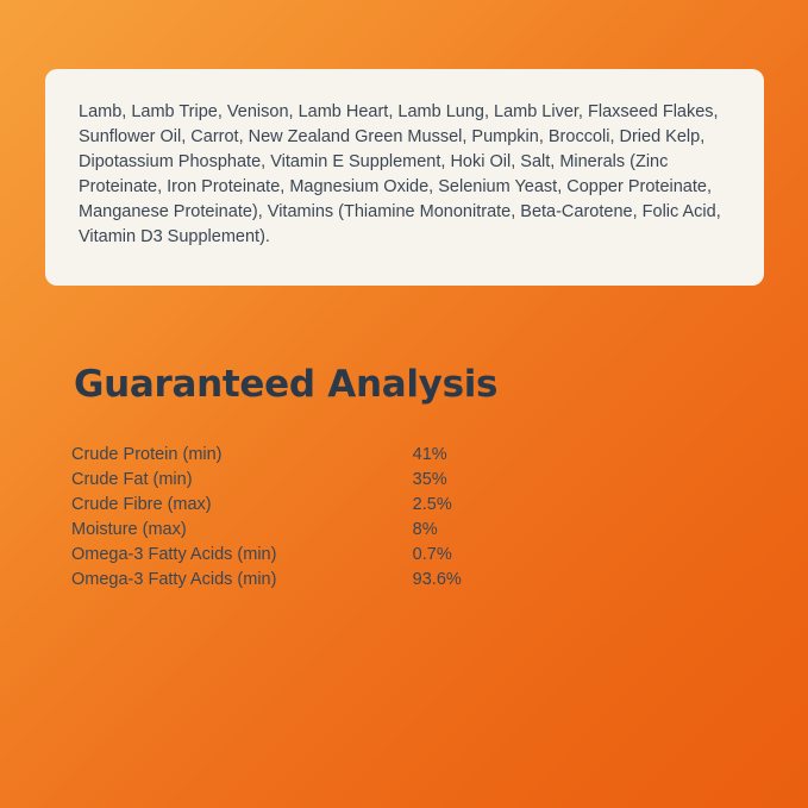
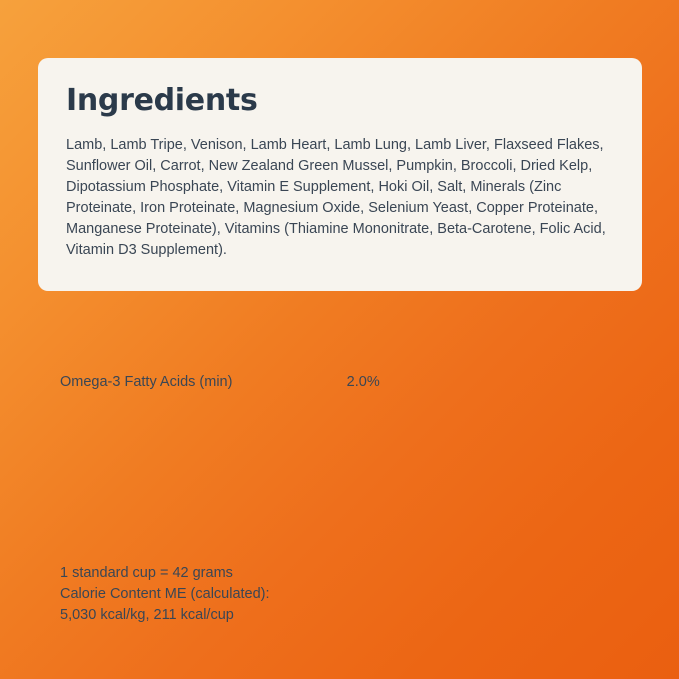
+ Ingredients
  Lamb, Lamb Tripe, Venison, Lamb Heart, Lamb Lung, Lamb Liver, Flaxseed Flakes, Sunflower Oil, Carrot, New Zealand Green Mussel, Pumpkin, Broccoli, Dried Kelp, Dipotassium Phosphate, Vitamin E Supplement, Hoki Oil, Salt, Minerals (Zinc Proteinate, Iron Proteinate, Magnesium Oxide, Selenium Yeast, Copper Proteinate, Manganese Proteinate), Vitamins (Thiamine Mononitrate, Beta-Carotene, Folic Acid, Vitamin D3 Supplement).
- Guaranteed Analysis
- Crude Protein (min)	41%
- Crude Fat (min)	35%
- Crude Fibre (max)	2.5%
- Moisture (max)	8%
- Omega-3 Fatty Acids (min)	0.7%
- Omega-3 Fatty Acids (min)	93.6%
+ Omega-3 Fatty Acids (min)	2.0%
+ 1 standard cup = 42 grams
+ Calorie Content ME (calculated):
+ 5,030 kcal/kg, 211 kcal/cup
